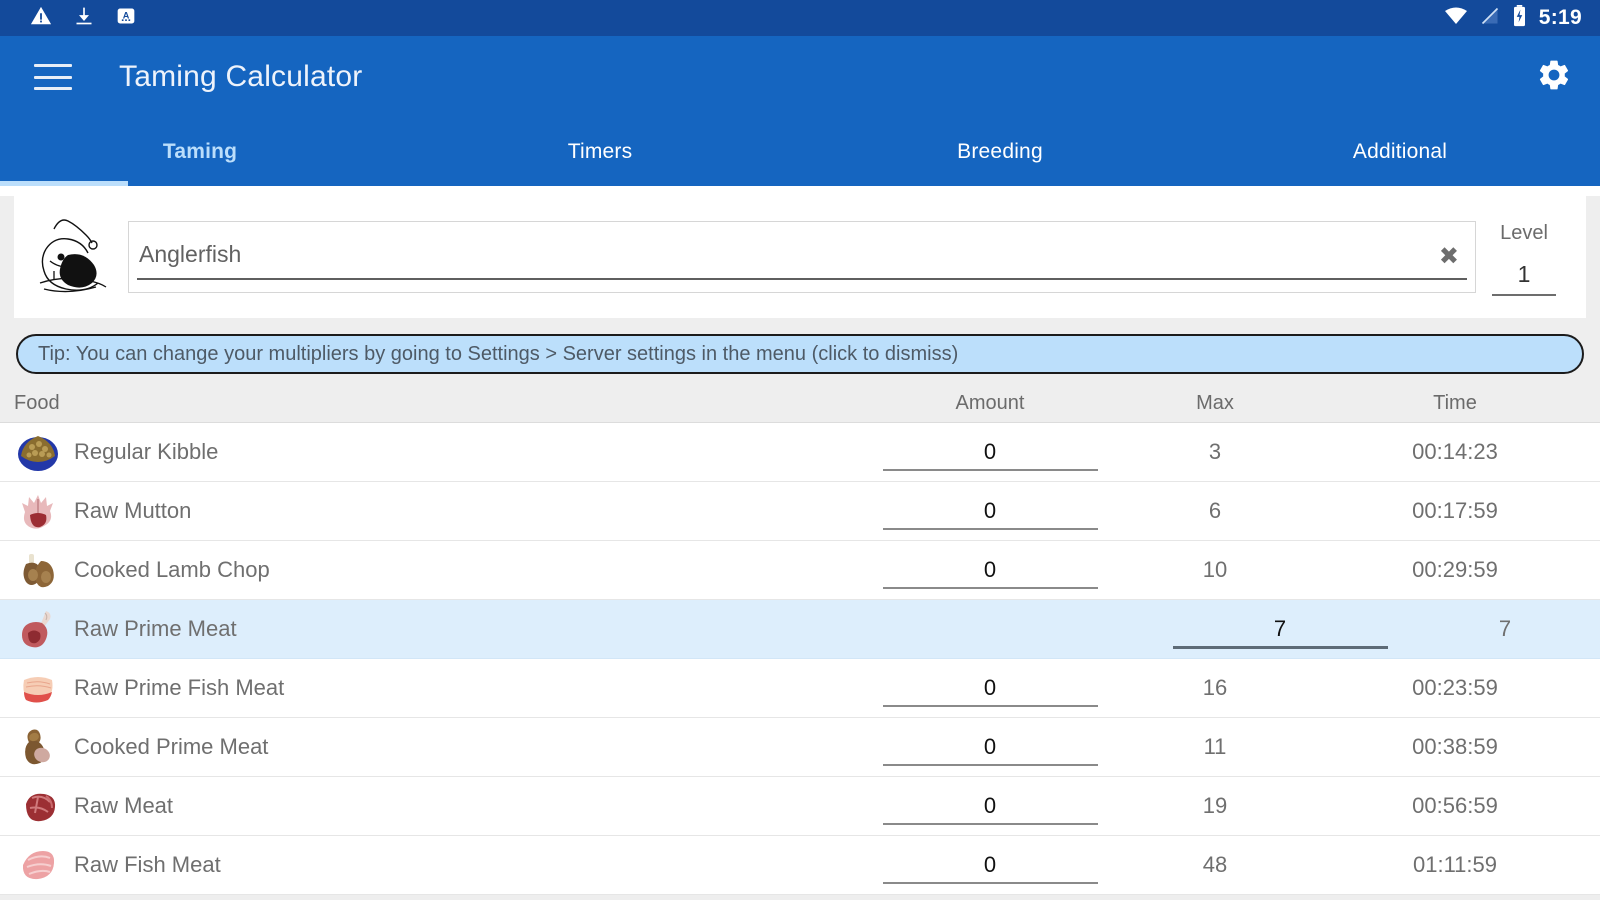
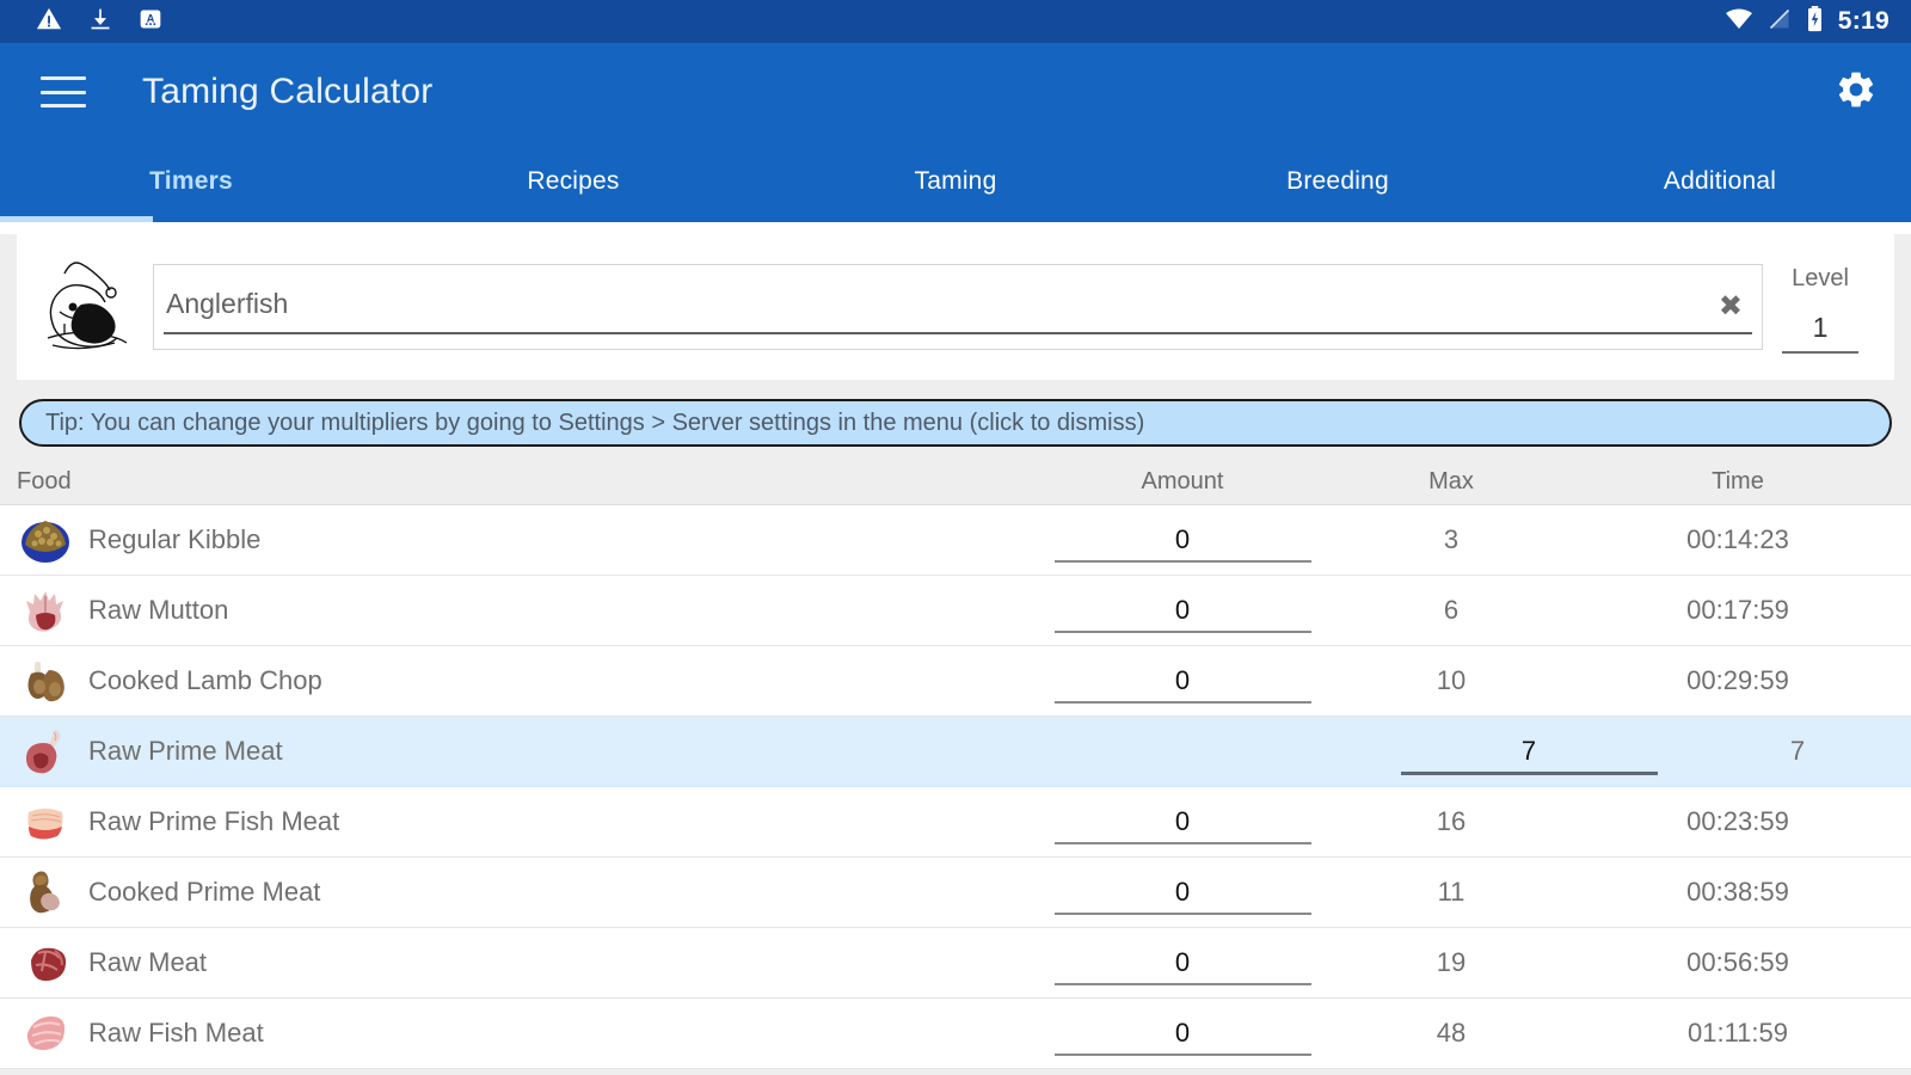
  A
  5:19
  Taming Calculator
- Taming
+ Timers
+ Recipes
- Timers
+ Taming
  Breeding
  Additional
  Anglerfish
  ✖
  Level
  1
  Tip: You can change your multipliers by going to Settings > Server settings in the menu (click to dismiss)
  Food
  Amount
  Max
  Time
  Regular Kibble
  0
  3
  00:14:23
  Raw Mutton
  0
  6
  00:17:59
  Cooked Lamb Chop
  0
  10
  00:29:59
  Raw Prime Meat
  7
  7
  Raw Prime Fish Meat
  0
  16
  00:23:59
  Cooked Prime Meat
  0
  11
  00:38:59
  Raw Meat
  0
  19
  00:56:59
  Raw Fish Meat
  0
  48
  01:11:59
